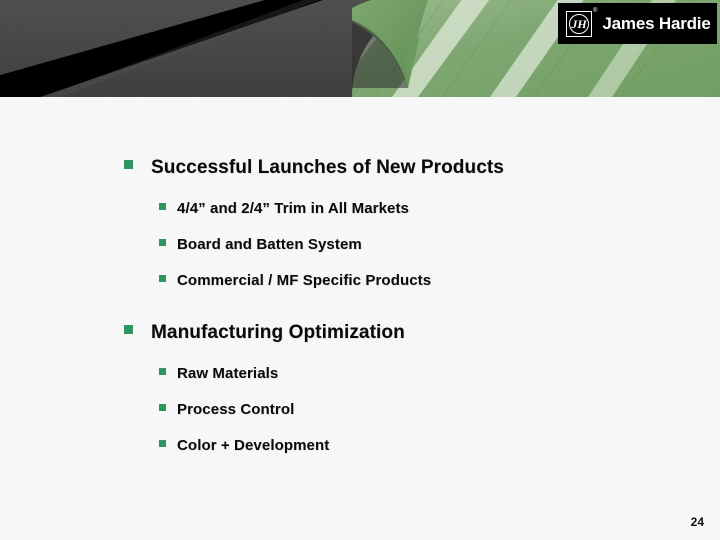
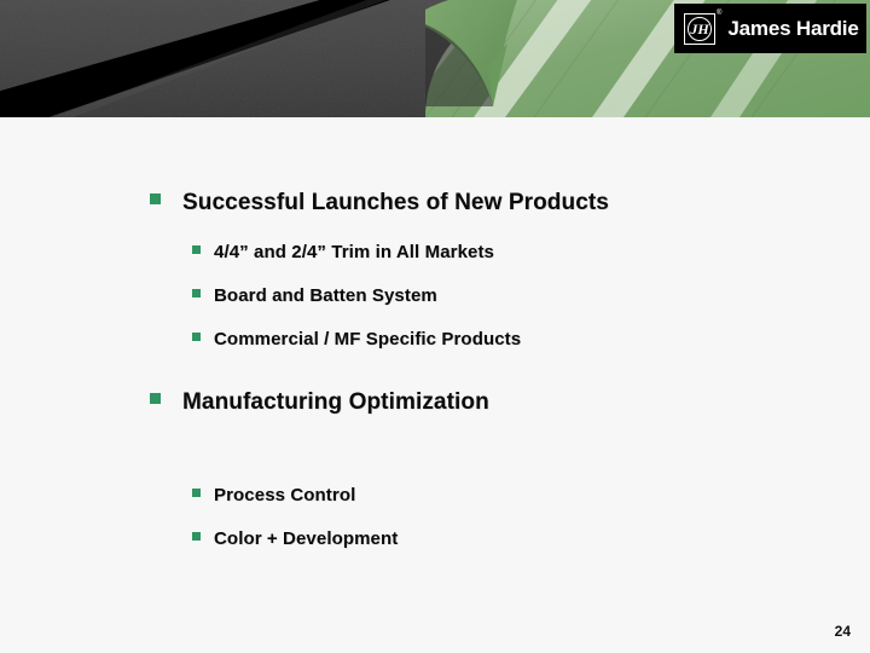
  JH
  James Hardie
  Successful Launches of New Products
  4/4” and 2/4” Trim in All Markets
  Board and Batten System
  Commercial / MF Specific Products
  Manufacturing Optimization
- Raw Materials
  Process Control
  Color + Development
  24
